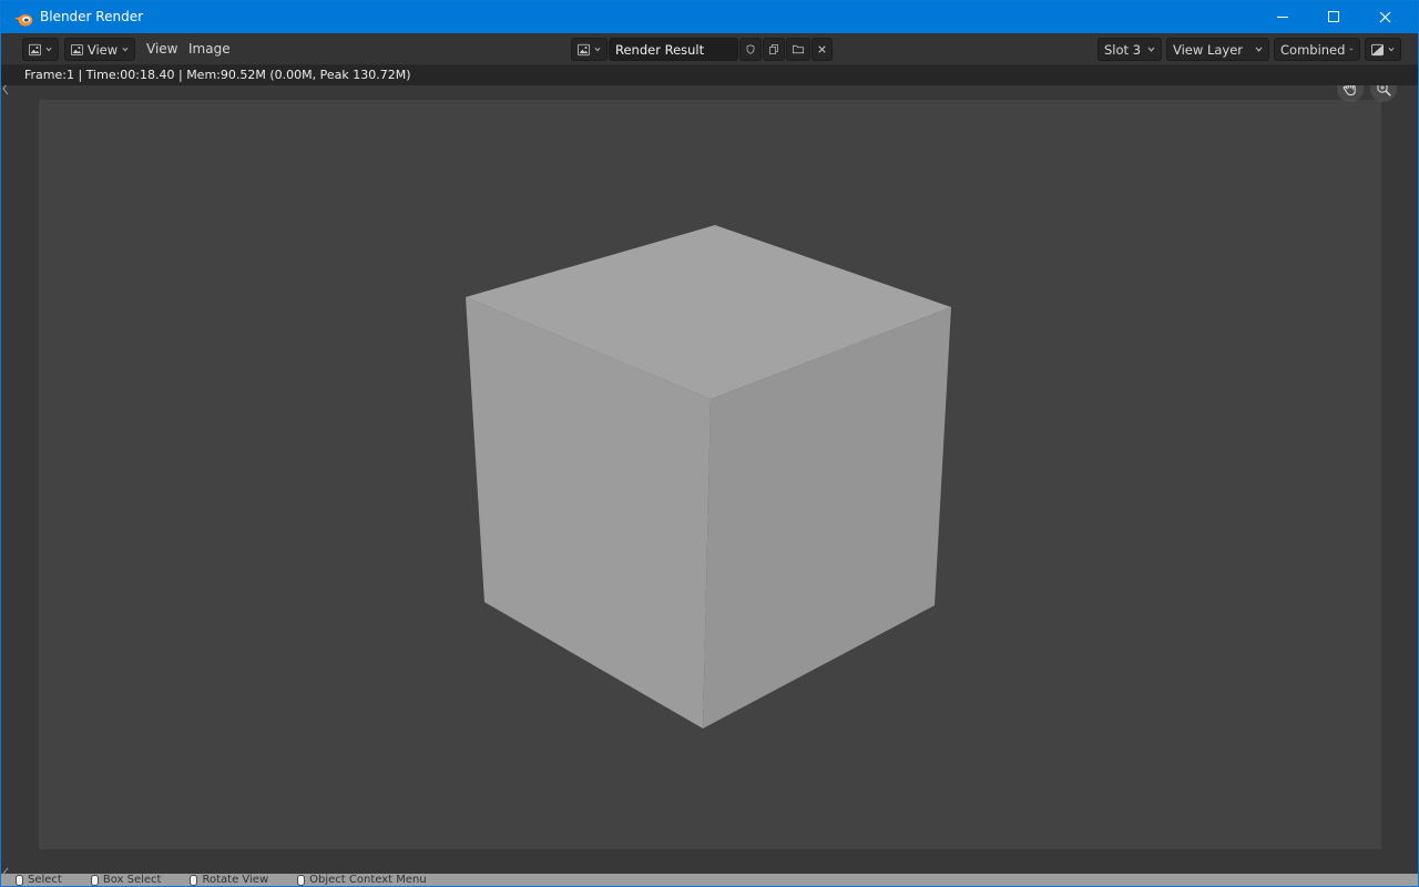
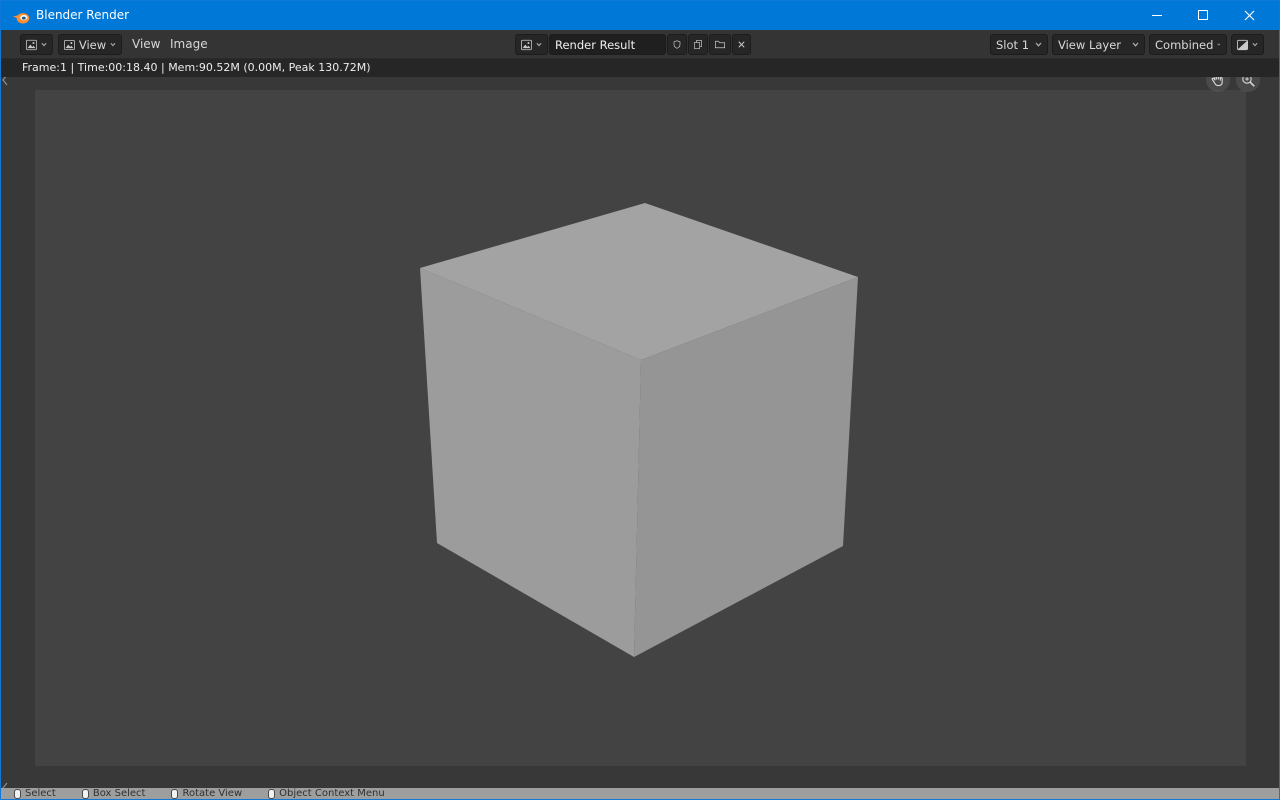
  Blender Render
  View
  View
  Image
  Render Result
- Slot 3
+ Slot 1
  View Layer
  Combined
  Frame:1 | Time:00:18.40 | Mem:90.52M (0.00M, Peak 130.72M)
  Select
  Box Select
  Rotate View
  Object Context Menu
